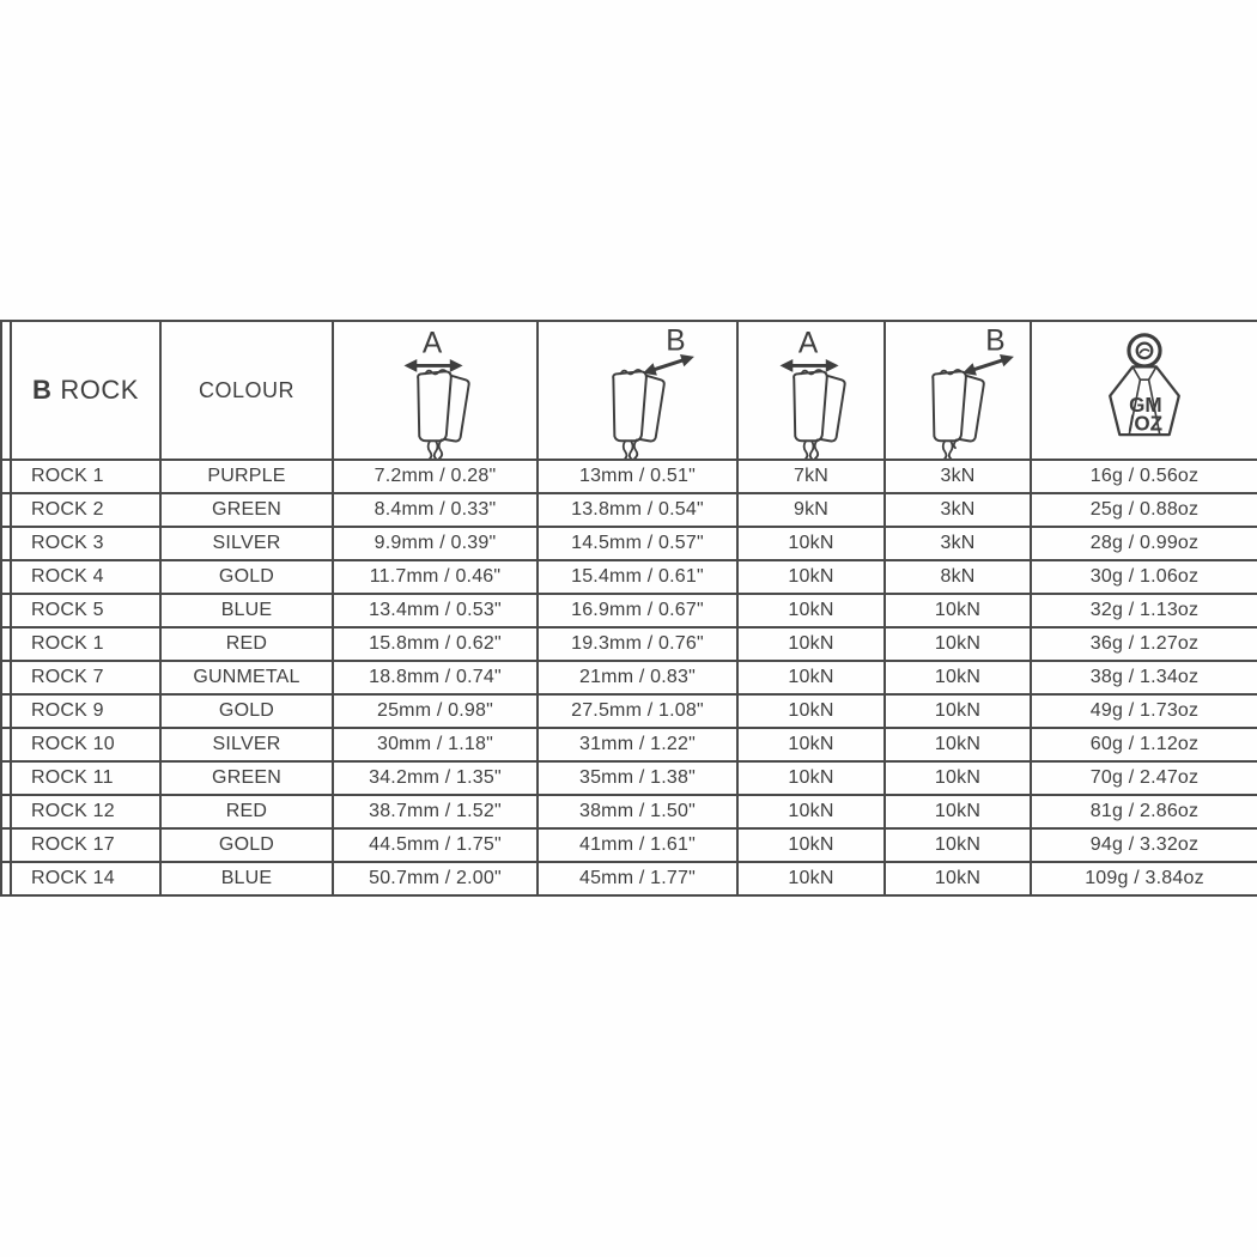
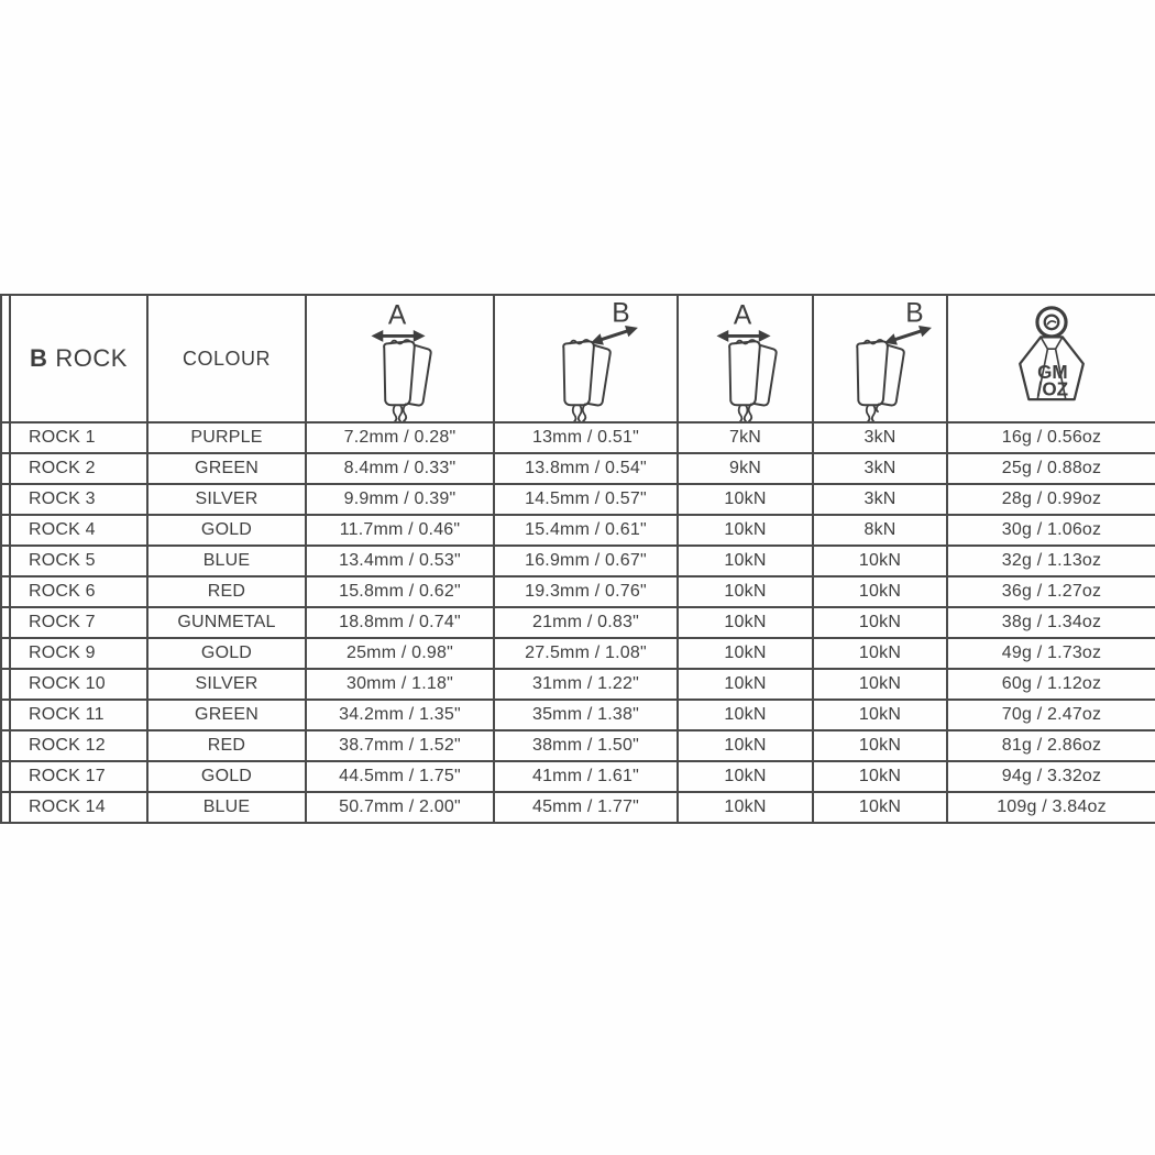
  	B ROCK	COLOUR	A	B	A	B	GM /OZ
  	ROCK 1	PURPLE	7.2mm / 0.28"	13mm / 0.51"	7kN	3kN	16g / 0.56oz
  	ROCK 2	GREEN	8.4mm / 0.33"	13.8mm / 0.54"	9kN	3kN	25g / 0.88oz
  	ROCK 3	SILVER	9.9mm / 0.39"	14.5mm / 0.57"	10kN	3kN	28g / 0.99oz
  	ROCK 4	GOLD	11.7mm / 0.46"	15.4mm / 0.61"	10kN	8kN	30g / 1.06oz
  	ROCK 5	BLUE	13.4mm / 0.53"	16.9mm / 0.67"	10kN	10kN	32g / 1.13oz
- 	ROCK 1	RED	15.8mm / 0.62"	19.3mm / 0.76"	10kN	10kN	36g / 1.27oz
+ 	ROCK 6	RED	15.8mm / 0.62"	19.3mm / 0.76"	10kN	10kN	36g / 1.27oz
  	ROCK 7	GUNMETAL	18.8mm / 0.74"	21mm / 0.83"	10kN	10kN	38g / 1.34oz
  	ROCK 9	GOLD	25mm / 0.98"	27.5mm / 1.08"	10kN	10kN	49g / 1.73oz
  	ROCK 10	SILVER	30mm / 1.18"	31mm / 1.22"	10kN	10kN	60g / 1.12oz
  	ROCK 11	GREEN	34.2mm / 1.35"	35mm / 1.38"	10kN	10kN	70g / 2.47oz
  	ROCK 12	RED	38.7mm / 1.52"	38mm / 1.50"	10kN	10kN	81g / 2.86oz
  	ROCK 17	GOLD	44.5mm / 1.75"	41mm / 1.61"	10kN	10kN	94g / 3.32oz
  	ROCK 14	BLUE	50.7mm / 2.00"	45mm / 1.77"	10kN	10kN	109g / 3.84oz
